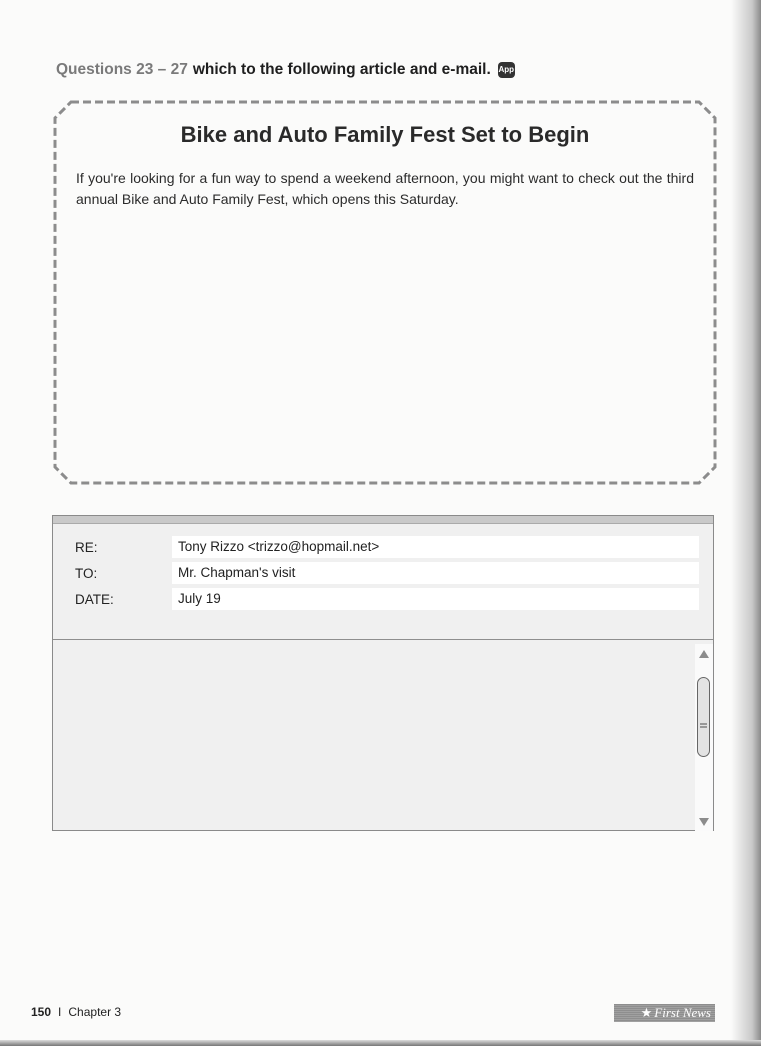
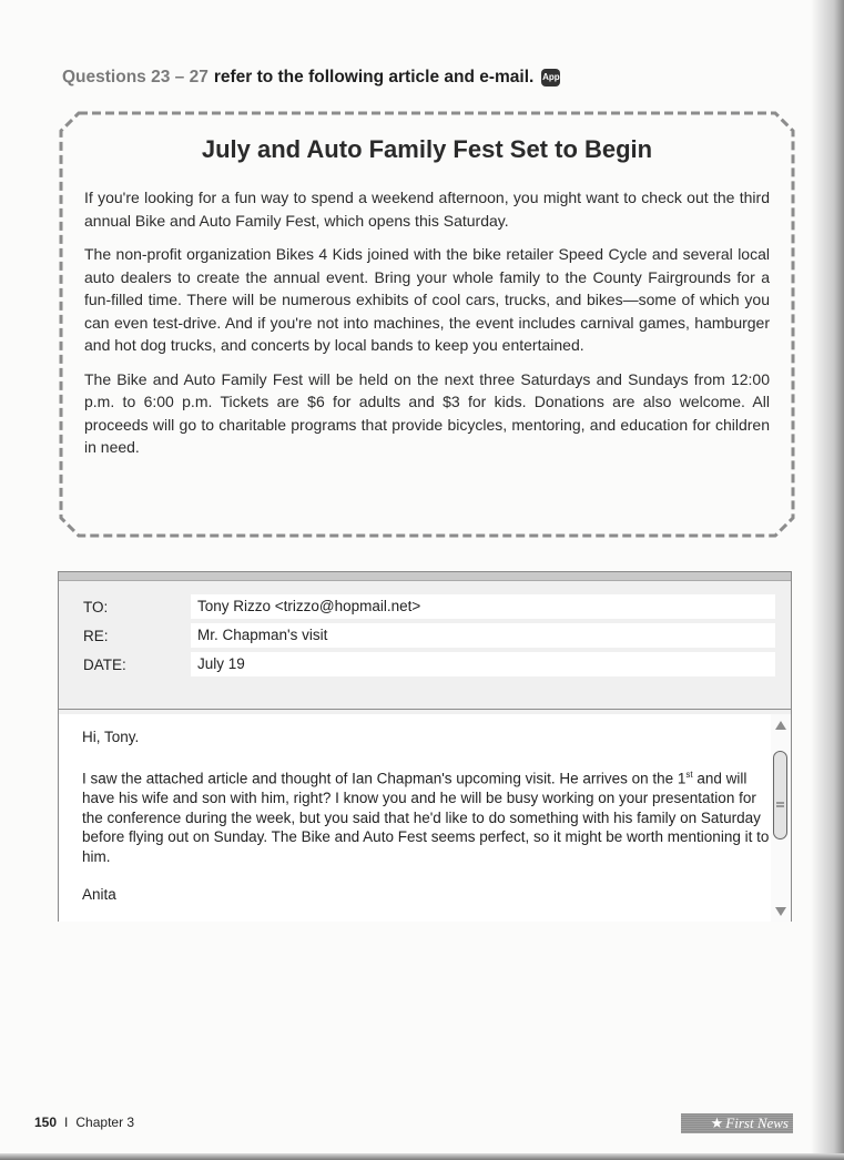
  Questions 23 – 27
- which to the following article and e-mail.
+ refer to the following article and e-mail.
  App
- Bike and Auto Family Fest Set to Begin
+ July and Auto Family Fest Set to Begin
  If you're looking for a fun way to spend a weekend afternoon, you might want to check out the third annual Bike and Auto Family Fest, which opens this Saturday.
+ The non-profit organization Bikes 4 Kids joined with the bike retailer Speed Cycle and several local auto dealers to create the annual event. Bring your whole family to the County Fairgrounds for a fun-filled time. There will be numerous exhibits of cool cars, trucks, and bikes—some of which you can even test-drive. And if you're not into machines, the event includes carnival games, hamburger and hot dog trucks, and concerts by local bands to keep you entertained.
+ The Bike and Auto Family Fest will be held on the next three Saturdays and Sundays from 12:00 p.m. to 6:00 p.m. Tickets are $6 for adults and $3 for kids. Donations are also welcome. All proceeds will go to charitable programs that provide bicycles, mentoring, and education for children in need.
- RE:
+ TO:
  Tony Rizzo <trizzo@hopmail.net>
- TO:
+ RE:
  Mr. Chapman's visit
  DATE:
  July 19
+ Hi, Tony.
+ I saw the attached article and thought of Ian Chapman's upcoming visit. He arrives on the 1st and will have his wife and son with him, right? I know you and he will be busy working on your presentation for the conference during the week, but you said that he'd like to do something with his family on Saturday before flying out on Sunday. The Bike and Auto Fest seems perfect, so it might be worth mentioning it to him.
+ Anita
  150 I Chapter 3
  ★ First News
